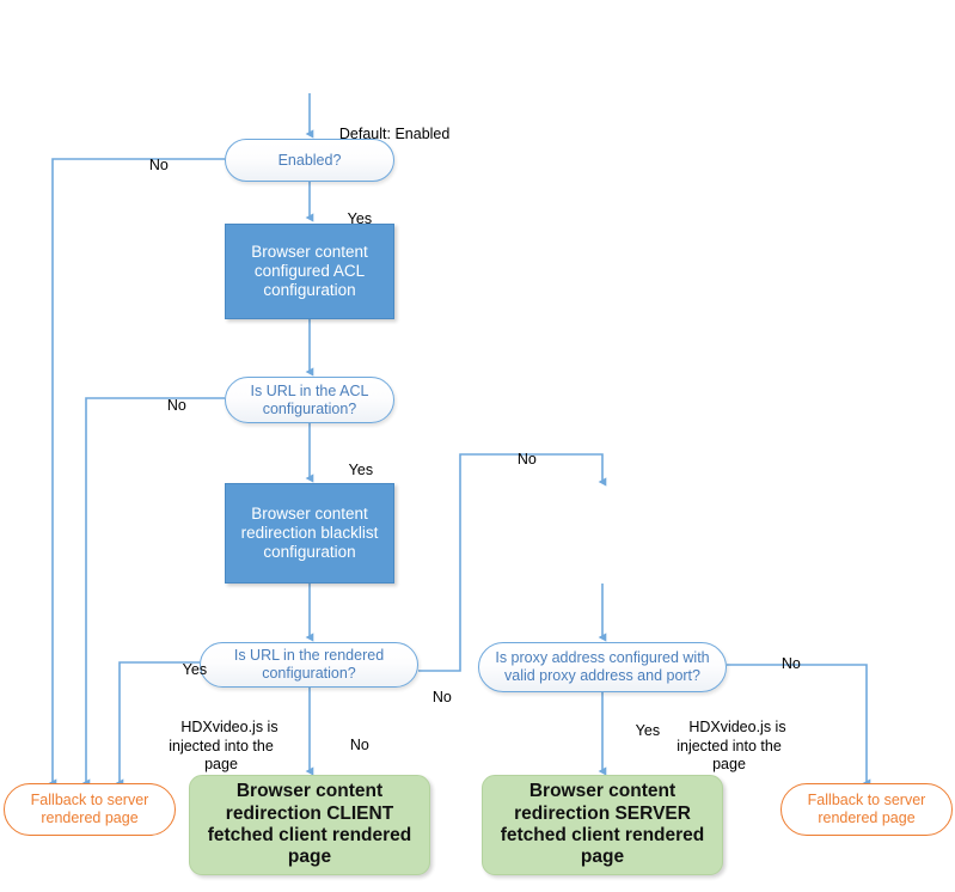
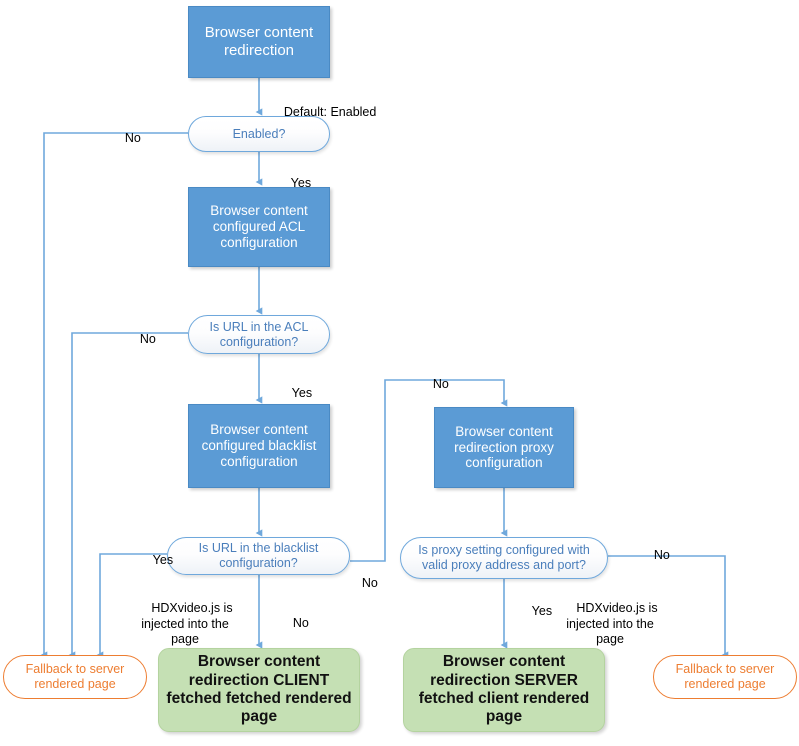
+ Browser content redirection
  Enabled?
  Browser content configured ACL configuration
  Is URL in the ACL configuration?
- Browser content redirection blacklist configuration
+ Browser content configured blacklist configuration
- Is URL in the rendered configuration?
+ Is URL in the blacklist configuration?
+ Browser content redirection proxy configuration
- Is proxy address configured with valid proxy address and port?
+ Is proxy setting configured with valid proxy address and port?
- Browser content redirection CLIENT fetched client rendered page
+ Browser content redirection CLIENT fetched fetched rendered page
  Browser content redirection SERVER fetched client rendered page
  Fallback to server rendered page
  Fallback to server rendered page
  Default: Enabled
  No
  Yes
  No
  Yes
  Yes
  No
  No
  HDXvideo.js is injected into the page
  No
  Yes
  No
  HDXvideo.js is injected into the page
